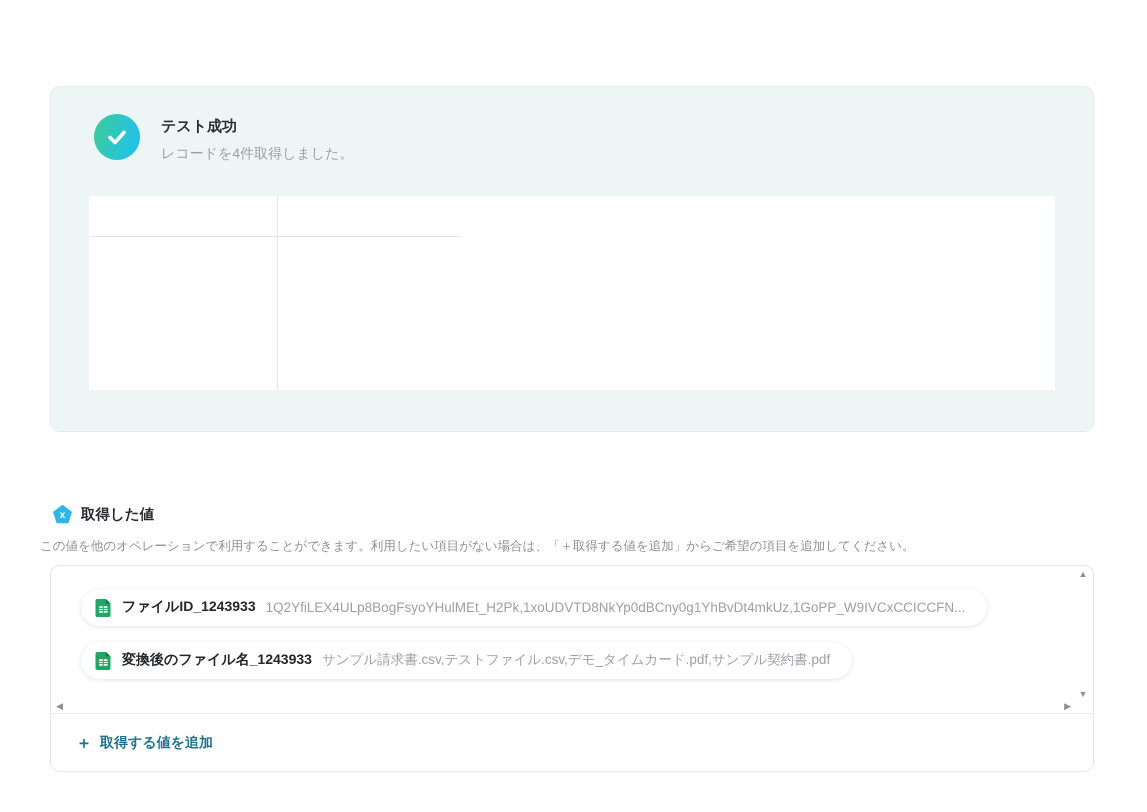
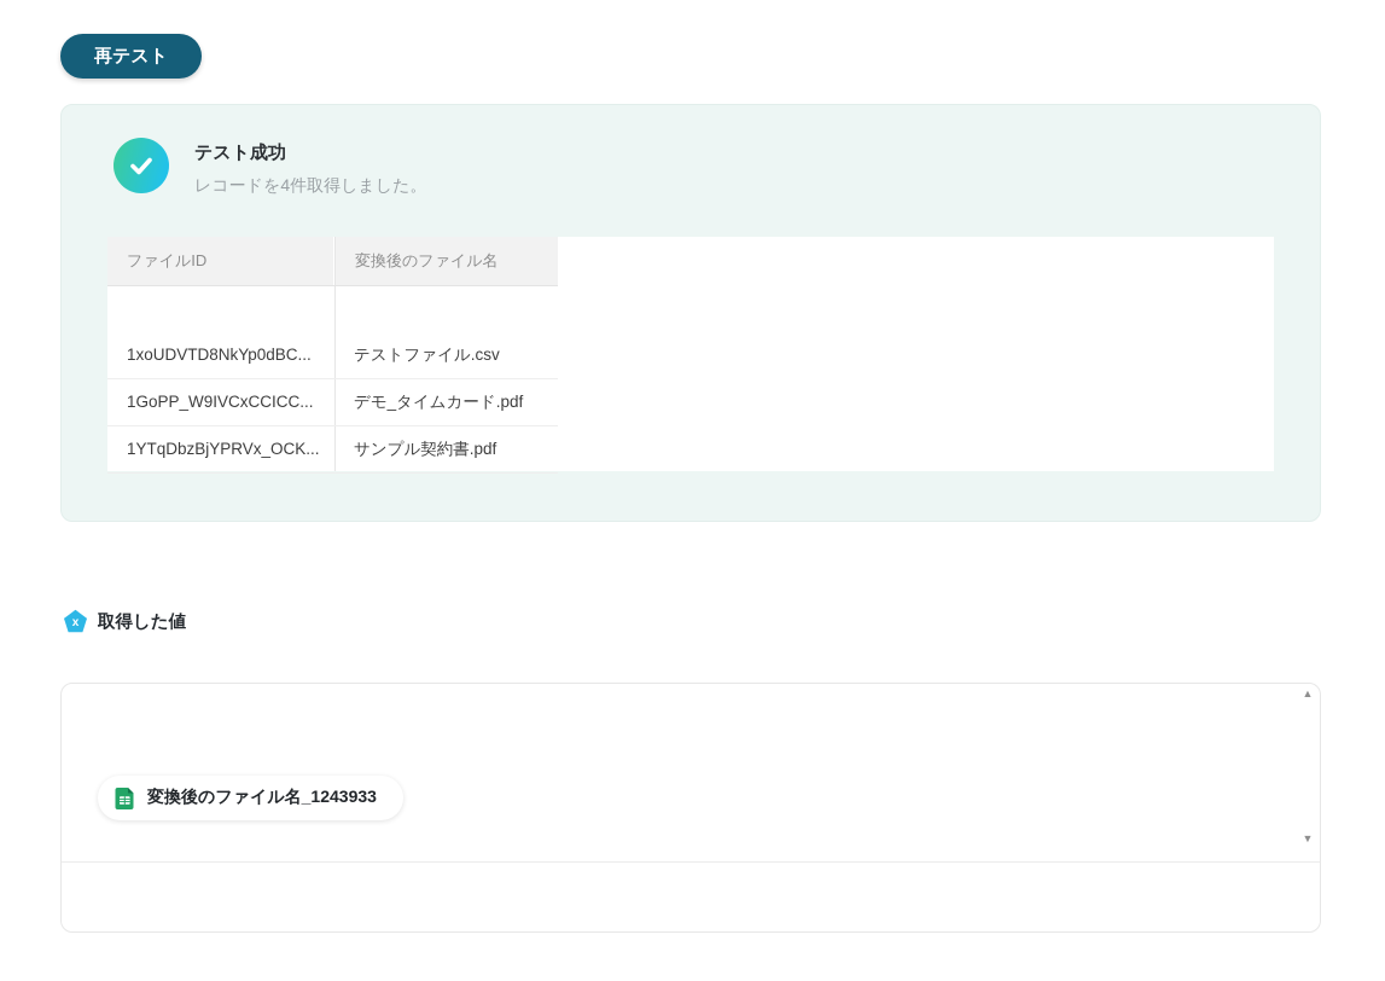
+ 再テスト
  テスト成功
  レコードを4件取得しました。
+ ファイルID
+ 変換後のファイル名
+ 1xoUDVTD8NkYp0dBC...
+ テストファイル.csv
+ 1GoPP_W9IVCxCCICC...
+ デモ_タイムカード.pdf
+ 1YTqDbzBjYPRVx_OCK...
+ サンプル契約書.pdf
  x
  取得した値
- この値を他のオペレーションで利用することができます。利用したい項目がない場合は、「＋取得する値を追加」からご希望の項目を追加してください。
- ファイルID_1243933
- 1Q2YfiLEX4ULp8BogFsyoYHulMEt_H2Pk,1xoUDVTD8NkYp0dBCny0g1YhBvDt4mkUz,1GoPP_W9IVCxCCICCFN...
  変換後のファイル名_1243933
- サンプル請求書.csv,テストファイル.csv,デモ_タイムカード.pdf,サンプル契約書.pdf
  ▲
  ▼
- ◀
- ▶
- ＋
- 取得する値を追加
